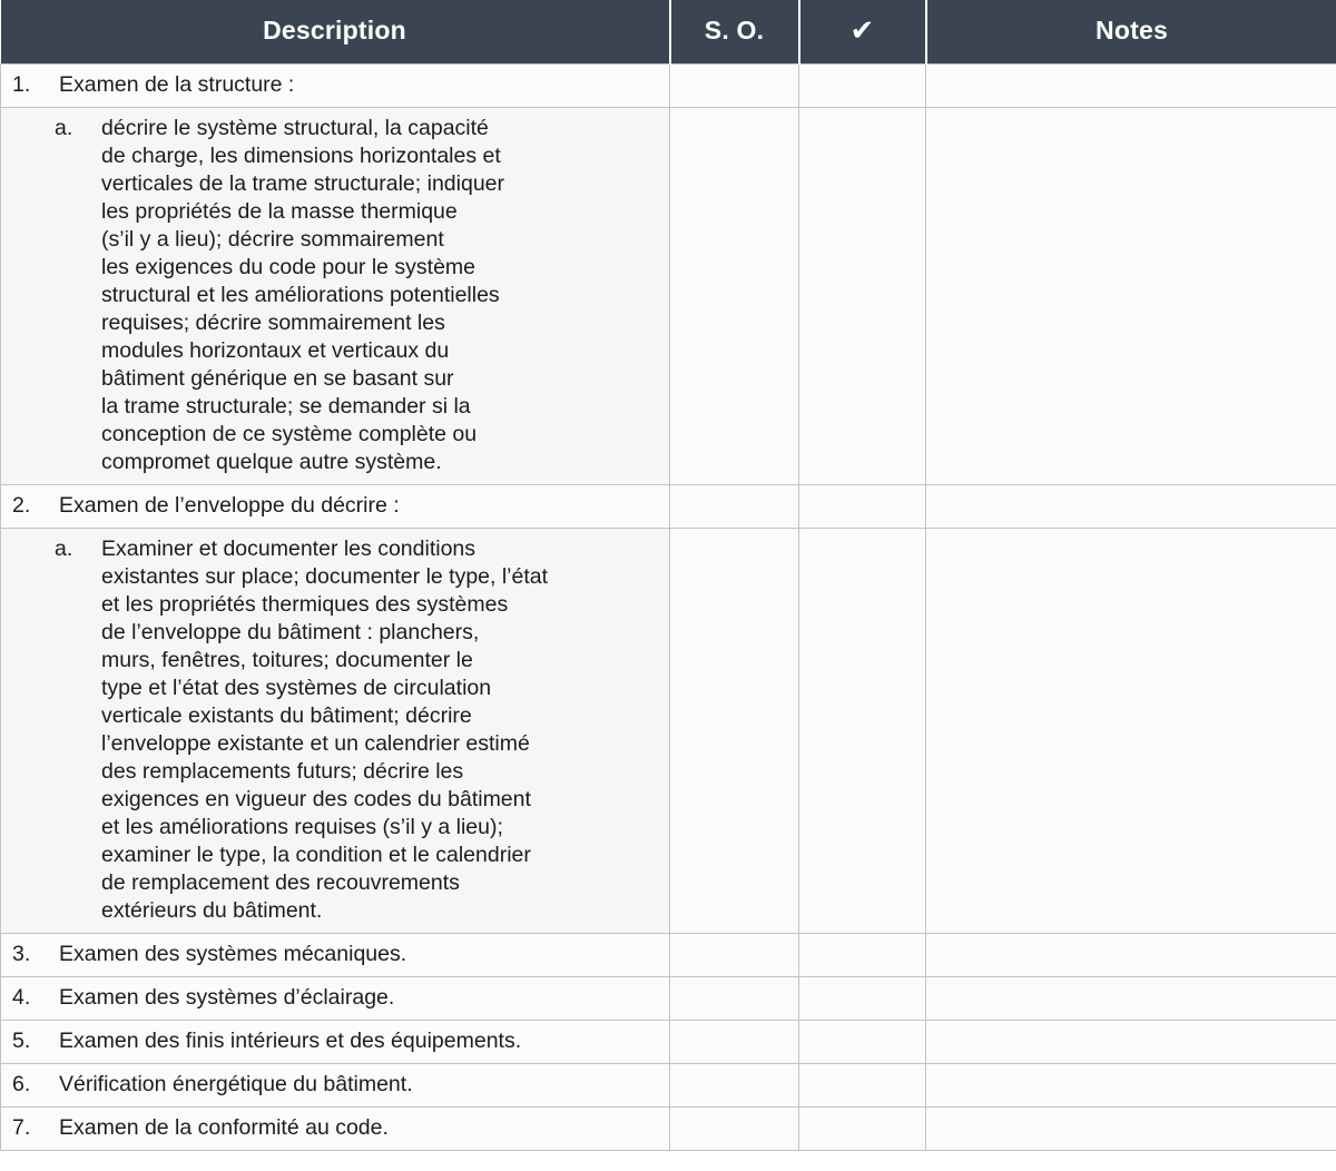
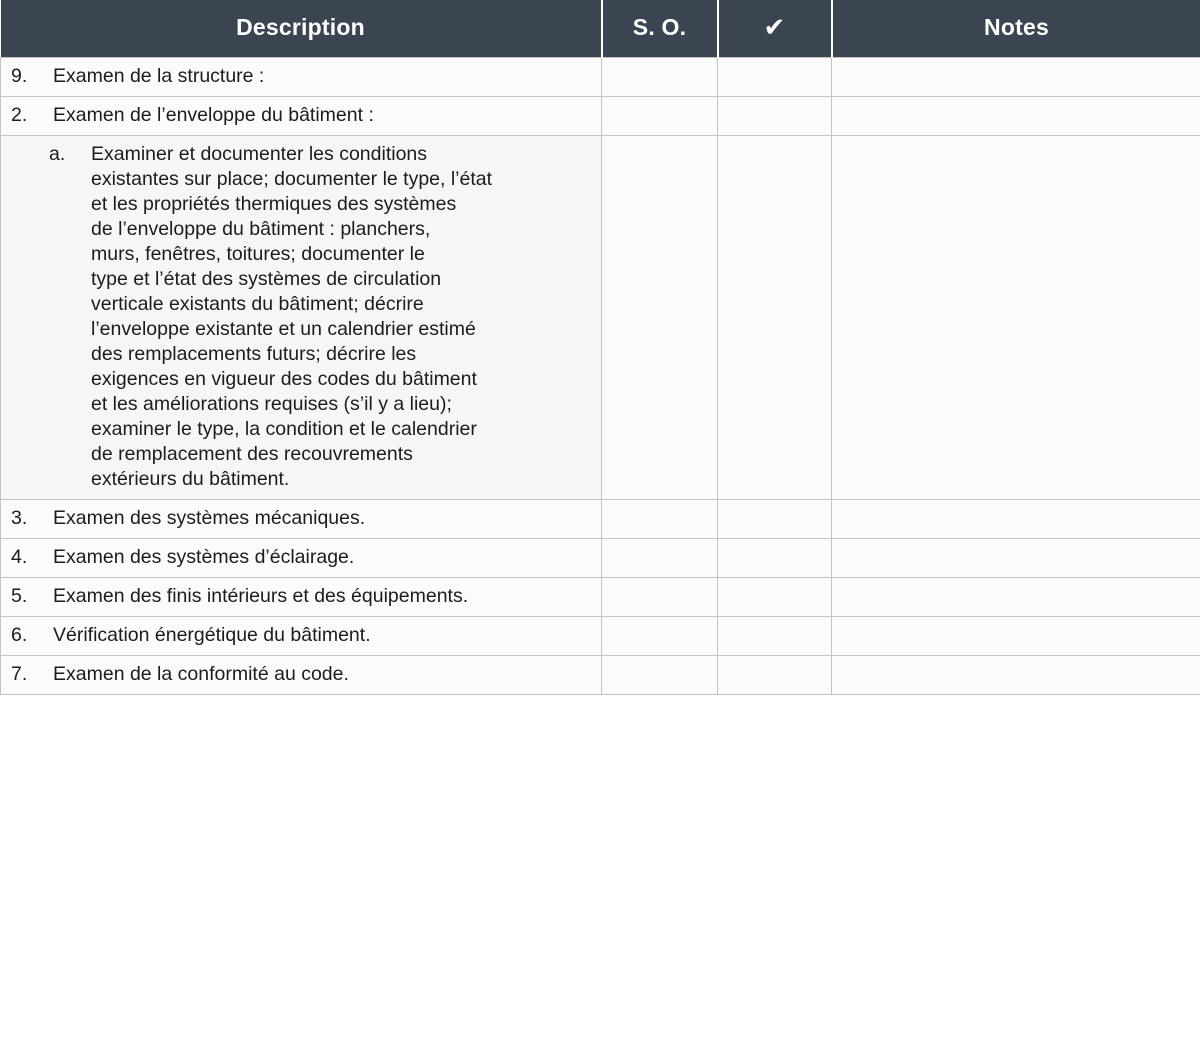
  Description	S. O.	✔	Notes
- 1. Examen de la structure :
+ 9. Examen de la structure :
- a. décrire le système structural, la capacité de charge, les dimensions horizontales et verticales de la trame structurale; indiquer les propriétés de la masse thermique (s’il y a lieu); décrire sommairement les exigences du code pour le système structural et les améliorations potentielles requises; décrire sommairement les modules horizontaux et verticaux du bâtiment générique en se basant sur la trame structurale; se demander si la conception de ce système complète ou compromet quelque autre système.
- 2. Examen de l’enveloppe du décrire :
+ 2. Examen de l’enveloppe du bâtiment :
  a. Examiner et documenter les conditions existantes sur place; documenter le type, l’état et les propriétés thermiques des systèmes de l’enveloppe du bâtiment : planchers, murs, fenêtres, toitures; documenter le type et l’état des systèmes de circulation verticale existants du bâtiment; décrire l’enveloppe existante et un calendrier estimé des remplacements futurs; décrire les exigences en vigueur des codes du bâtiment et les améliorations requises (s’il y a lieu); examiner le type, la condition et le calendrier de remplacement des recouvrements extérieurs du bâtiment.
  3. Examen des systèmes mécaniques.
  4. Examen des systèmes d’éclairage.
  5. Examen des finis intérieurs et des équipements.
  6. Vérification énergétique du bâtiment.
  7. Examen de la conformité au code.
